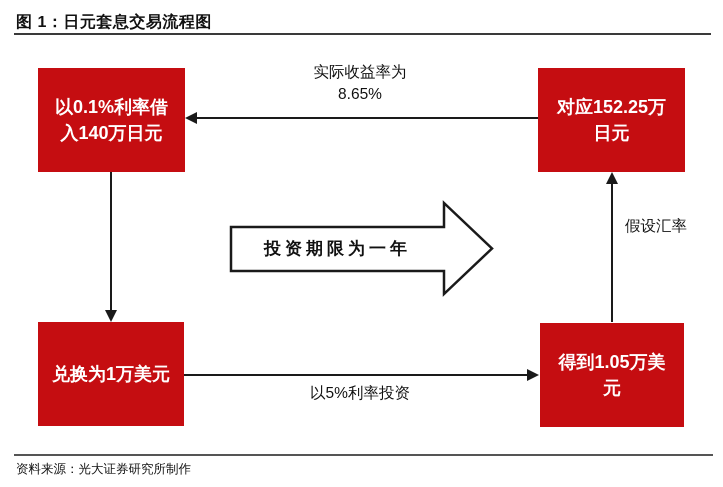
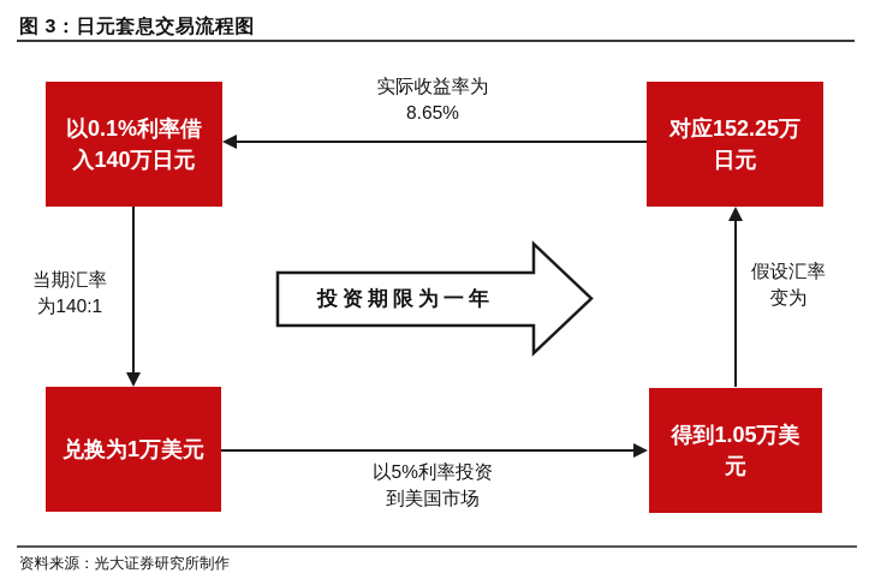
- 图 1：日元套息交易流程图
+ 图 3：日元套息交易流程图
  以0.1%利率借
  入140万日元
  对应152.25万
  日元
  兑换为1万美元
  得到1.05万美
  元
  实际收益率为
  8.65%
+ 当期汇率
+ 为140:1
  以5%利率投资
+ 到美国市场
  假设汇率
+ 变为
  投资期限为一年
  资料来源：光大证券研究所制作
